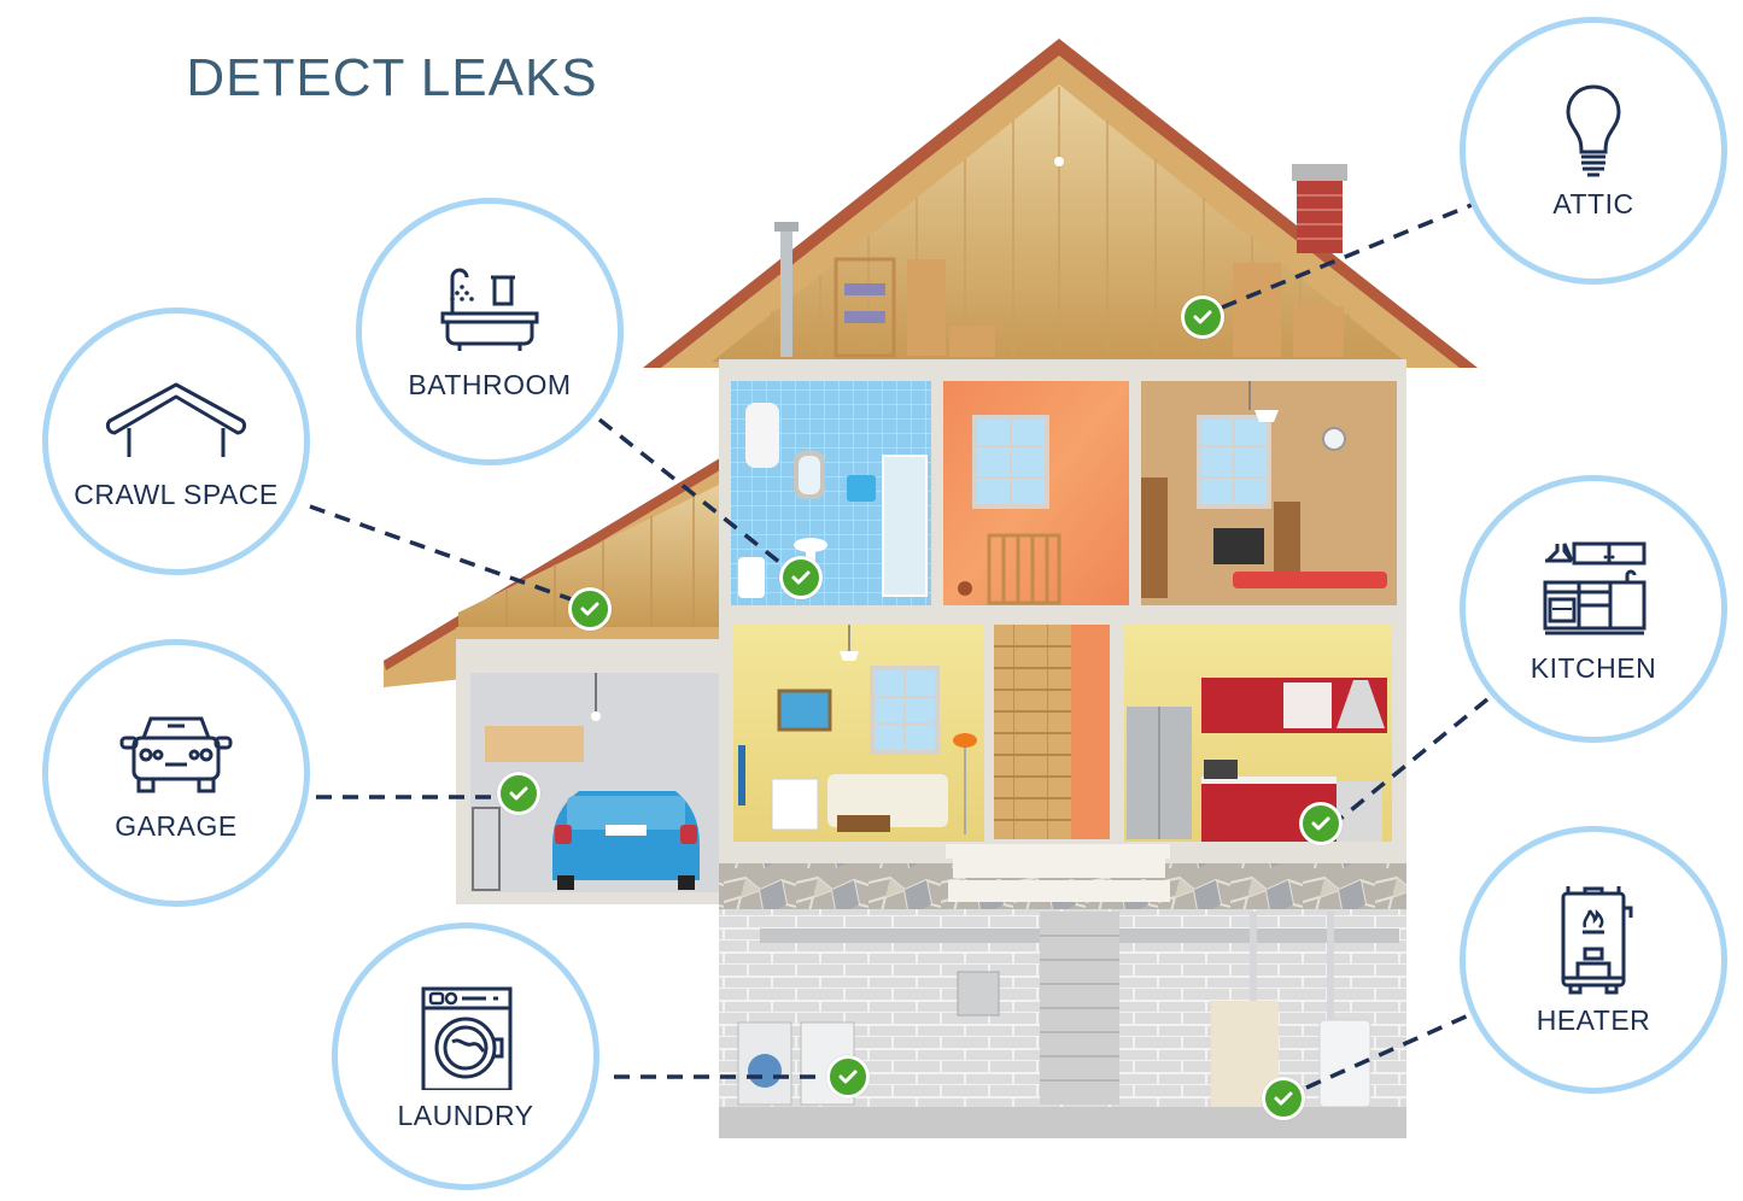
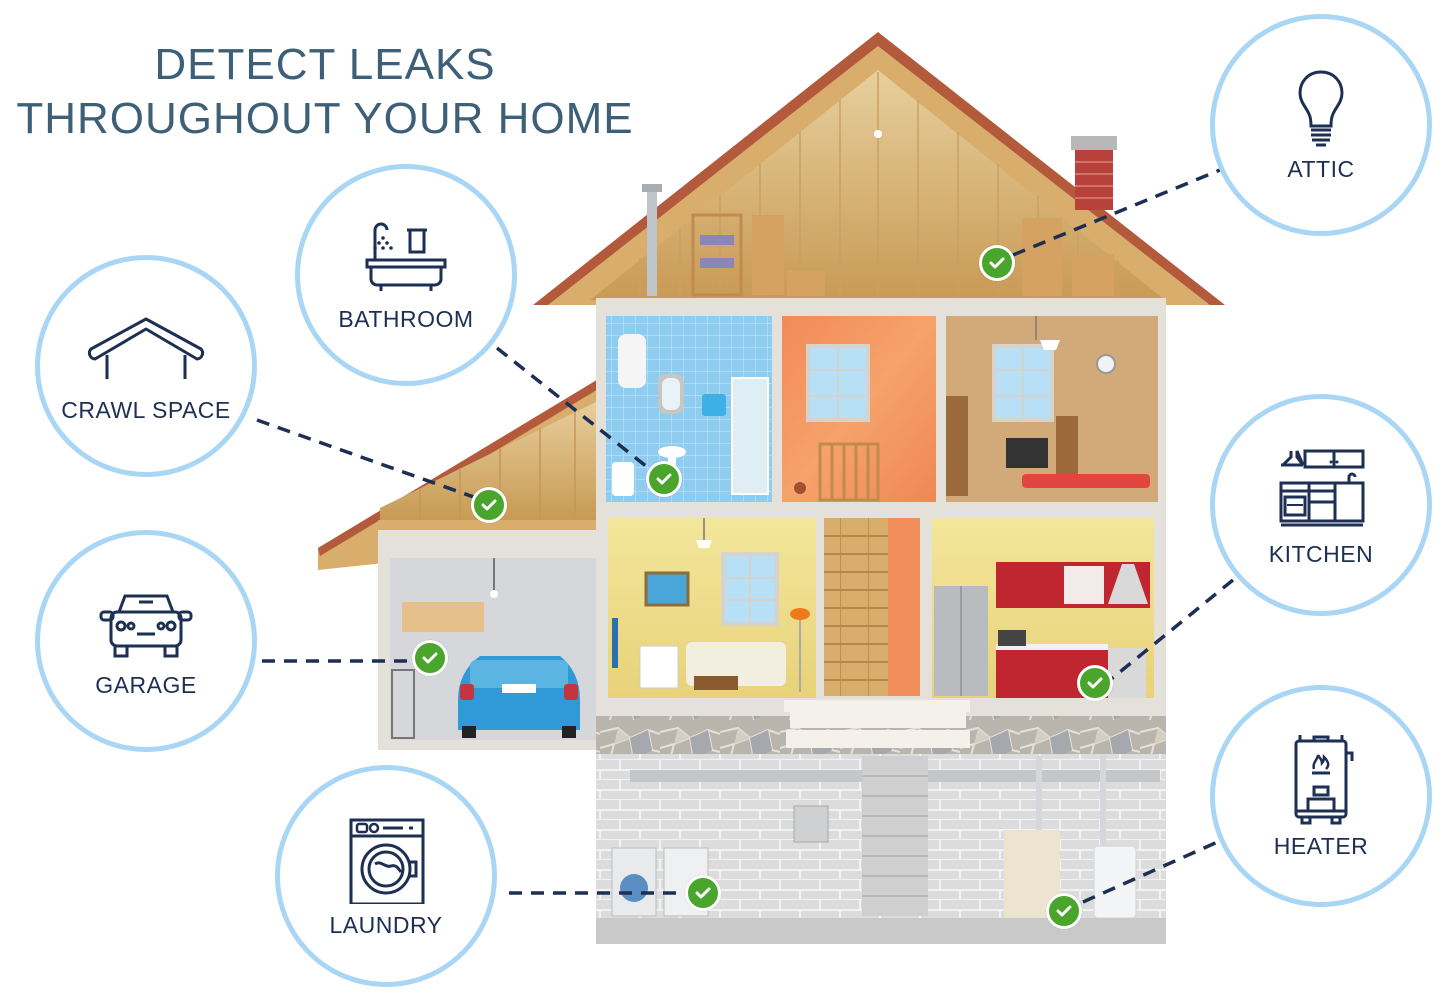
  DETECT LEAKS
+ THROUGHOUT YOUR HOME
  ATTIC
  BATHROOM
  CRAWL SPACE
  GARAGE
  KITCHEN
  LAUNDRY
  HEATER
